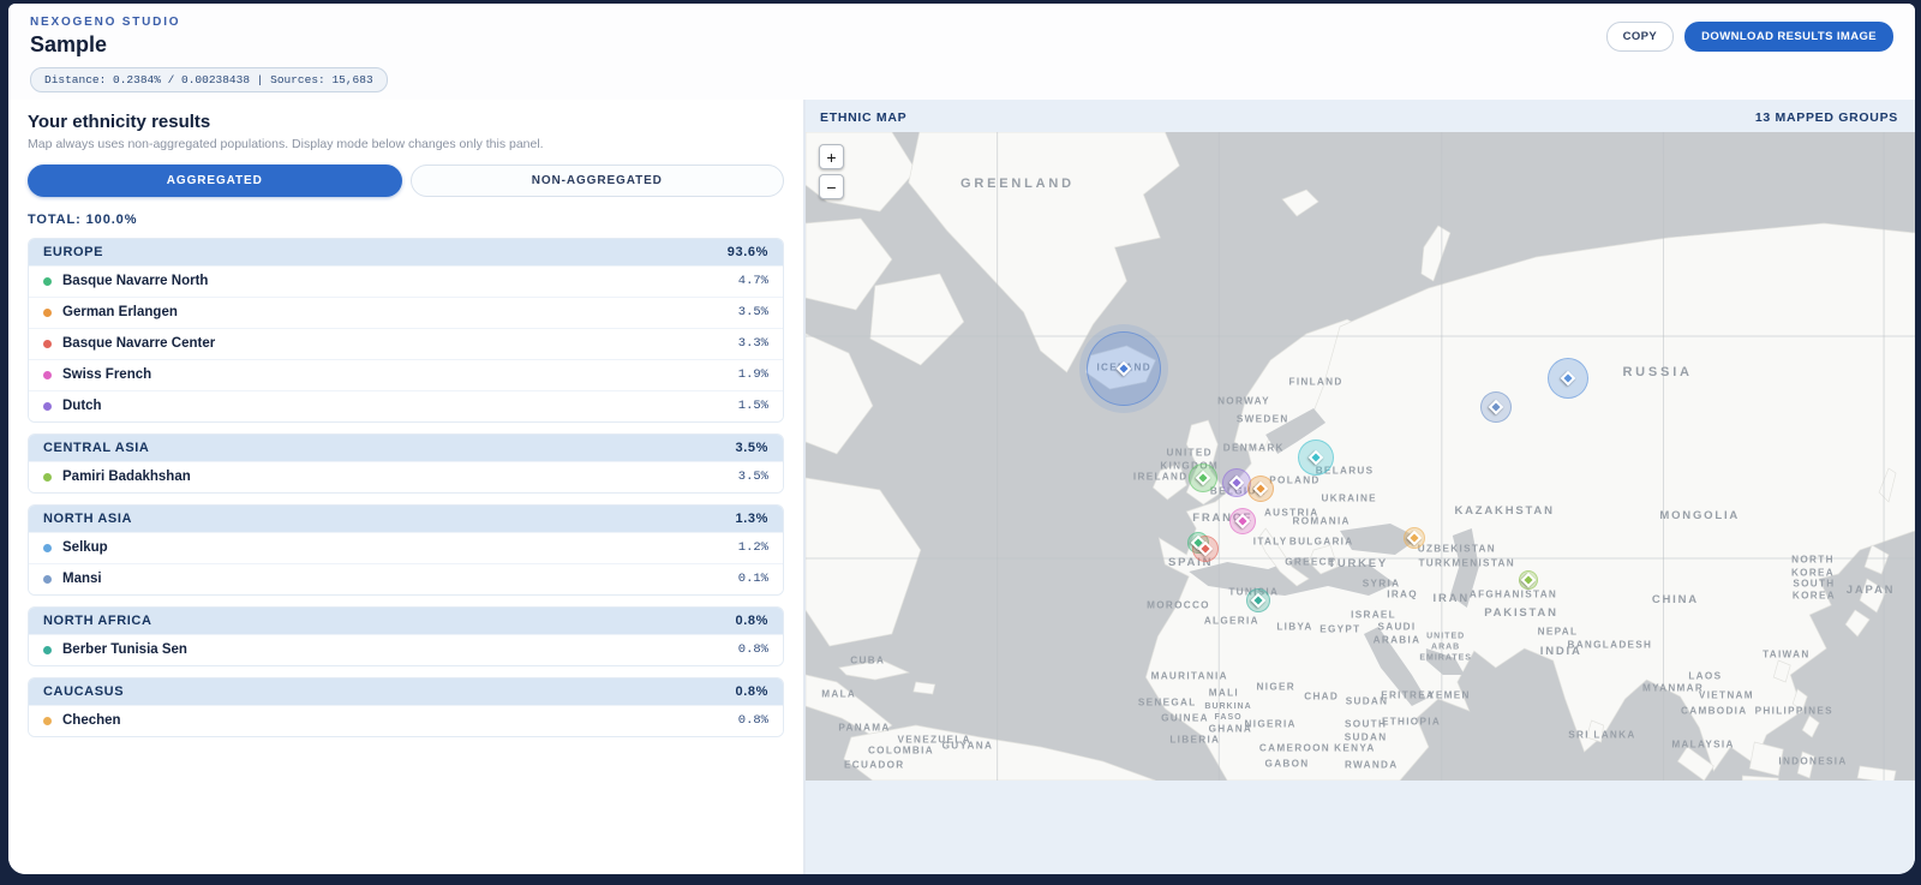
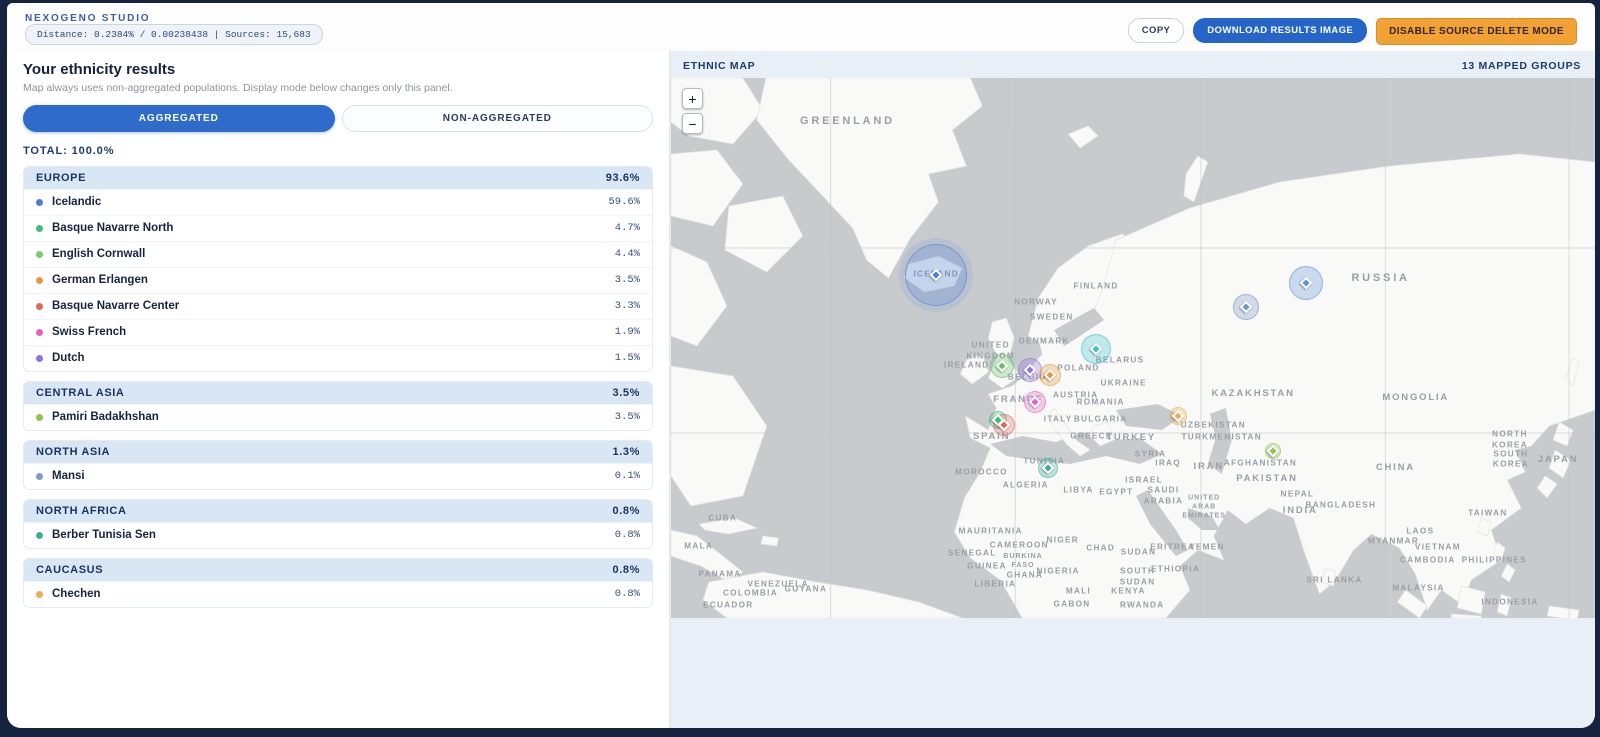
  NEXOGENO STUDIO
- Sample
  Distance: 0.2384% / 0.00238438 | Sources: 15,683
  COPY
  DOWNLOAD RESULTS IMAGE
+ DISABLE SOURCE DELETE MODE
  Your ethnicity results
  Map always uses non-aggregated populations. Display mode below changes only this panel.
  AGGREGATED
  NON-AGGREGATED
  TOTAL: 100.0%
  EUROPE
  93.6%
+ Icelandic
+ 59.6%
  Basque Navarre North
  4.7%
+ English Cornwall
+ 4.4%
  German Erlangen
  3.5%
  Basque Navarre Center
  3.3%
  Swiss French
  1.9%
  Dutch
  1.5%
  CENTRAL ASIA
  3.5%
  Pamiri Badakhshan
  3.5%
  NORTH ASIA
  1.3%
- Selkup
- 1.2%
  Mansi
  0.1%
  NORTH AFRICA
  0.8%
  Berber Tunisia Sen
  0.8%
  CAUCASUS
  0.8%
  Chechen
  0.8%
  ETHNIC MAP
  13 MAPPED GROUPS
  +
  −
  GREENLAND
  ICEND
  RUSSIA
  NORWAY
  SWEDEN
  FINLAND
  DENMARK
  UNITED
  KINGDOM
  IRELAND
  BELGIU
  POLAND
  BELARUS
  UKRAINE
  AUSTRIA
  ROMANIA
  ITALY
  BULGARIA
  SPAIN
  GREECE
  TURKEY
  KAZAKHSTAN
  MONGOLIA
  UZBEKISTAN
  TURKMENISTAN
  MOROCCO
  ALGERIA
  TUNISIA
  LIBYA
  EGYPT
  ISRAEL
  SYRIA
  IRAQ
  IRAN
  AFGHANISTAN
  PAKISTAN
  SAUDI
  ARABIA
  NEPAL
  INDIA
  BANGLADESH
  CHINA
  NORTH
  KOREA
  SOUTH
  KOREA
  JAPAN
  TAIWAN
  LAOS
  MYANMAR
  VIETNAM
  CAMBODIA
  PHILIPPINES
  MALAYSIA
  SRI LANKA
  INDONESIA
  ERITREA
  YEMEN
  ETHIOPIA
  KENYA
  SUDAN
  SOUTH
  SUDAN
  CHAD
  NIGER
- MALI
+ CAMEROON
  MAURITANIA
  SENEGAL
  GUINEA
  GHANA
  NIGERIA
  LIBERIA
- CAMEROON
+ MALI
  GABON
  RWANDA
  CUBA
  MALA
  PANAMA
  VENEZUELA
  COLOMBIA
  GUYANA
  ECUADOR
